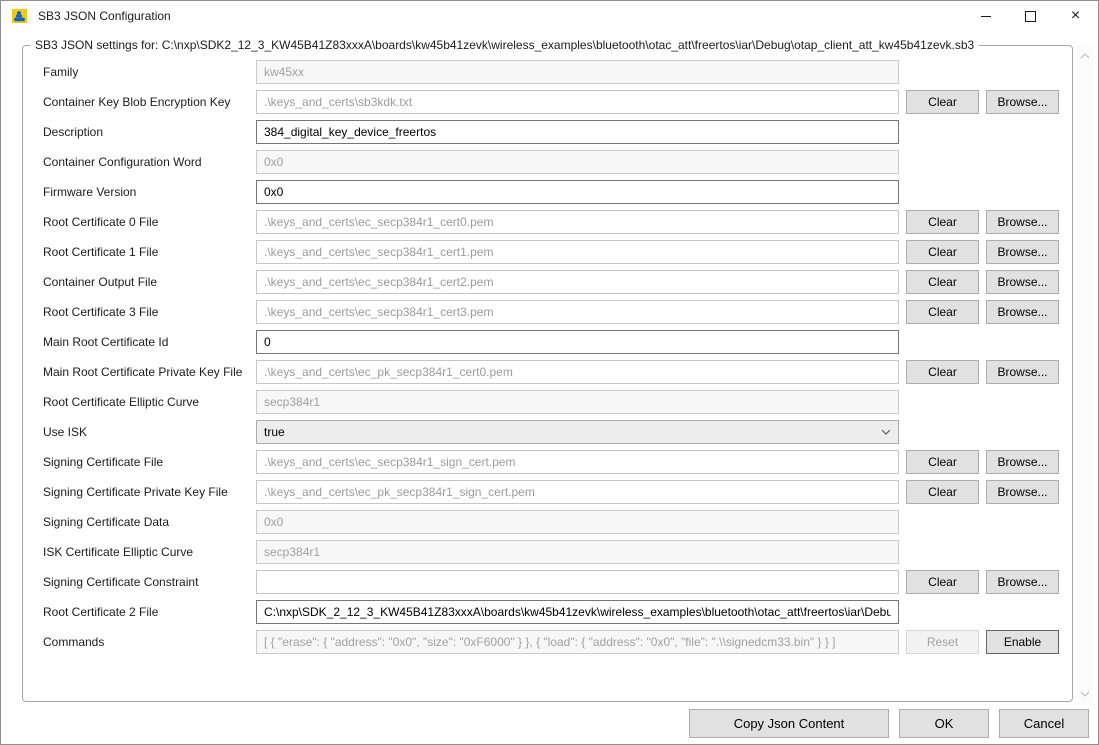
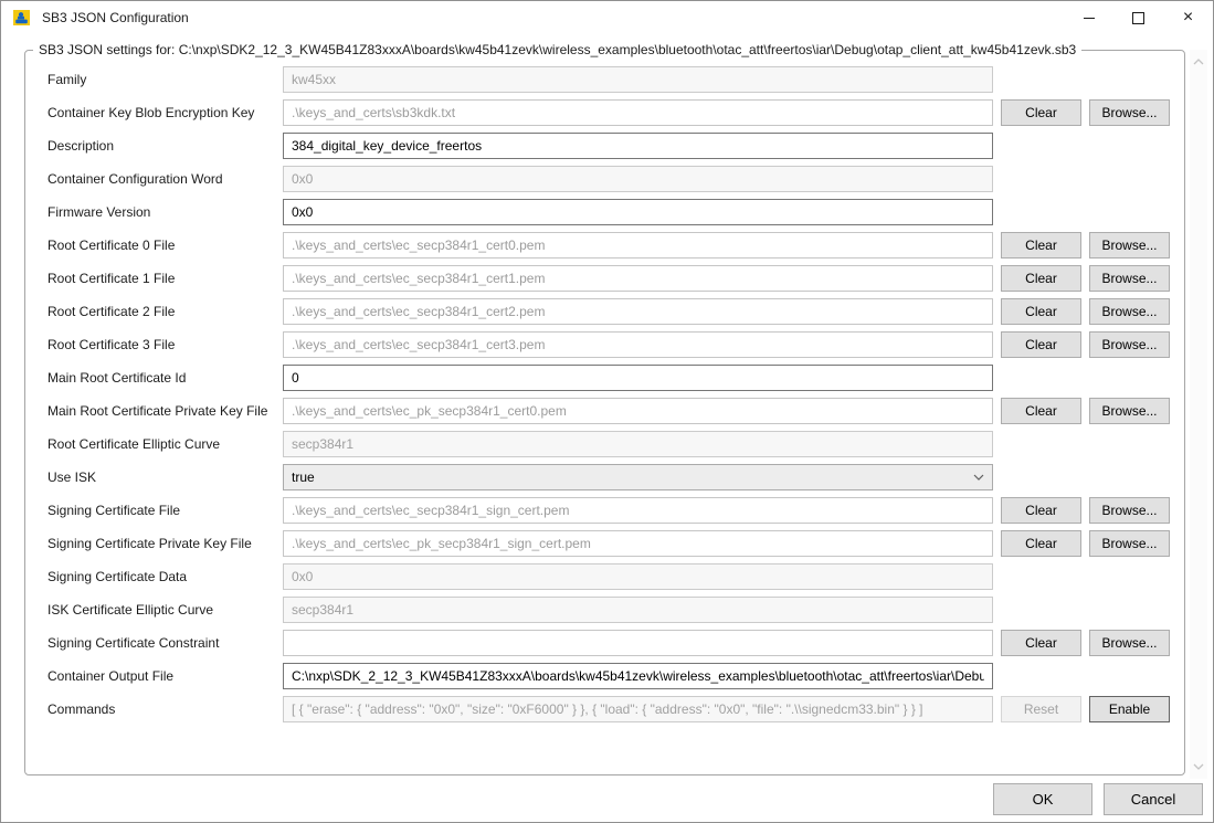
  SB3 JSON Configuration
  ×
  SB3 JSON settings for: C:\nxp\SDK2_12_3_KW45B41Z83xxxA\boards\kw45b41zevk\wireless_examples\bluetooth\otac_att\freertos\iar\Debug\otap_client_att_kw45b41zevk.sb3
  Family
  kw45xx
  Container Key Blob Encryption Key
  .\keys_and_certs\sb3kdk.txt
  Clear
  Browse...
  Description
  384_digital_key_device_freertos
  Container Configuration Word
  0x0
  Firmware Version
  0x0
  Root Certificate 0 File
  .\keys_and_certs\ec_secp384r1_cert0.pem
  Clear
  Browse...
  Root Certificate 1 File
  .\keys_and_certs\ec_secp384r1_cert1.pem
  Clear
  Browse...
- Container Output File
+ Root Certificate 2 File
  .\keys_and_certs\ec_secp384r1_cert2.pem
  Clear
  Browse...
  Root Certificate 3 File
  .\keys_and_certs\ec_secp384r1_cert3.pem
  Clear
  Browse...
  Main Root Certificate Id
  0
  Main Root Certificate Private Key File
  .\keys_and_certs\ec_pk_secp384r1_cert0.pem
  Clear
  Browse...
  Root Certificate Elliptic Curve
  secp384r1
  Use ISK
  true
  Signing Certificate File
  .\keys_and_certs\ec_secp384r1_sign_cert.pem
  Clear
  Browse...
  Signing Certificate Private Key File
  .\keys_and_certs\ec_pk_secp384r1_sign_cert.pem
  Clear
  Browse...
  Signing Certificate Data
  0x0
  ISK Certificate Elliptic Curve
  secp384r1
  Signing Certificate Constraint
  Clear
  Browse...
- Root Certificate 2 File
+ Container Output File
  C:\nxp\SDK_2_12_3_KW45B41Z83xxxA\boards\kw45b41zevk\wireless_examples\bluetooth\otac_att\freertos\iar\Debu
  Commands
  [ { "erase": { "address": "0x0", "size": "0xF6000" } }, { "load": { "address": "0x0", "file": ".\\signedcm33.bin" } } ]
  Reset
  Enable
- Copy Json Content
  OK
  Cancel
